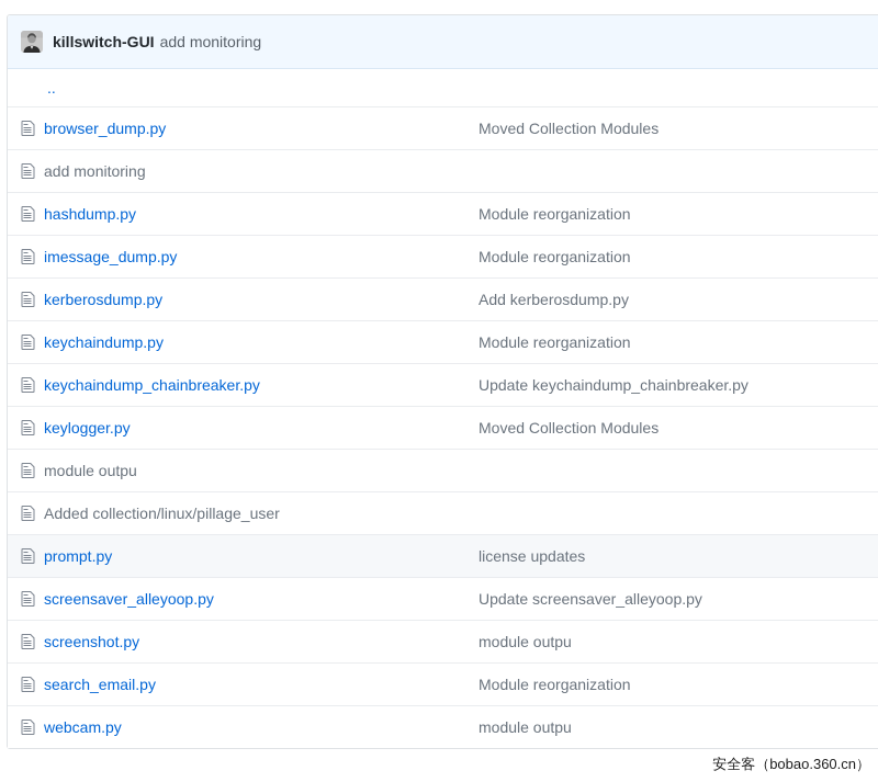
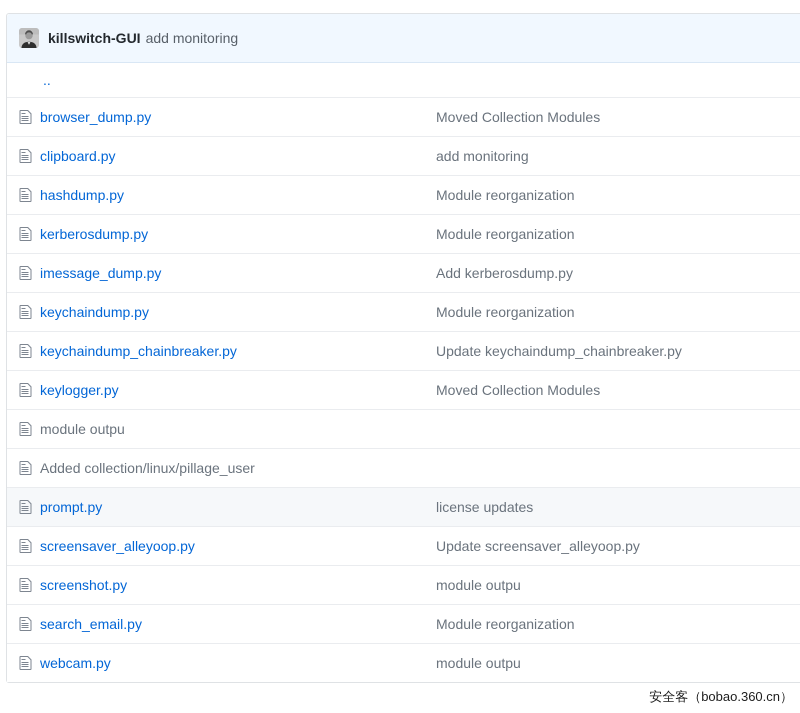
  killswitch-GUI
  add monitoring
  ..
  browser_dump.py
  Moved Collection Modules
+ clipboard.py
  add monitoring
  hashdump.py
  Module reorganization
- imessage_dump.py
+ kerberosdump.py
  Module reorganization
- kerberosdump.py
+ imessage_dump.py
  Add kerberosdump.py
  keychaindump.py
  Module reorganization
  keychaindump_chainbreaker.py
  Update keychaindump_chainbreaker.py
  keylogger.py
  Moved Collection Modules
  module outpu
  Added collection/linux/pillage_user
  prompt.py
  license updates
  screensaver_alleyoop.py
  Update screensaver_alleyoop.py
  screenshot.py
  module outpu
  search_email.py
  Module reorganization
  webcam.py
  module outpu
  安全客（bobao.360.cn）
